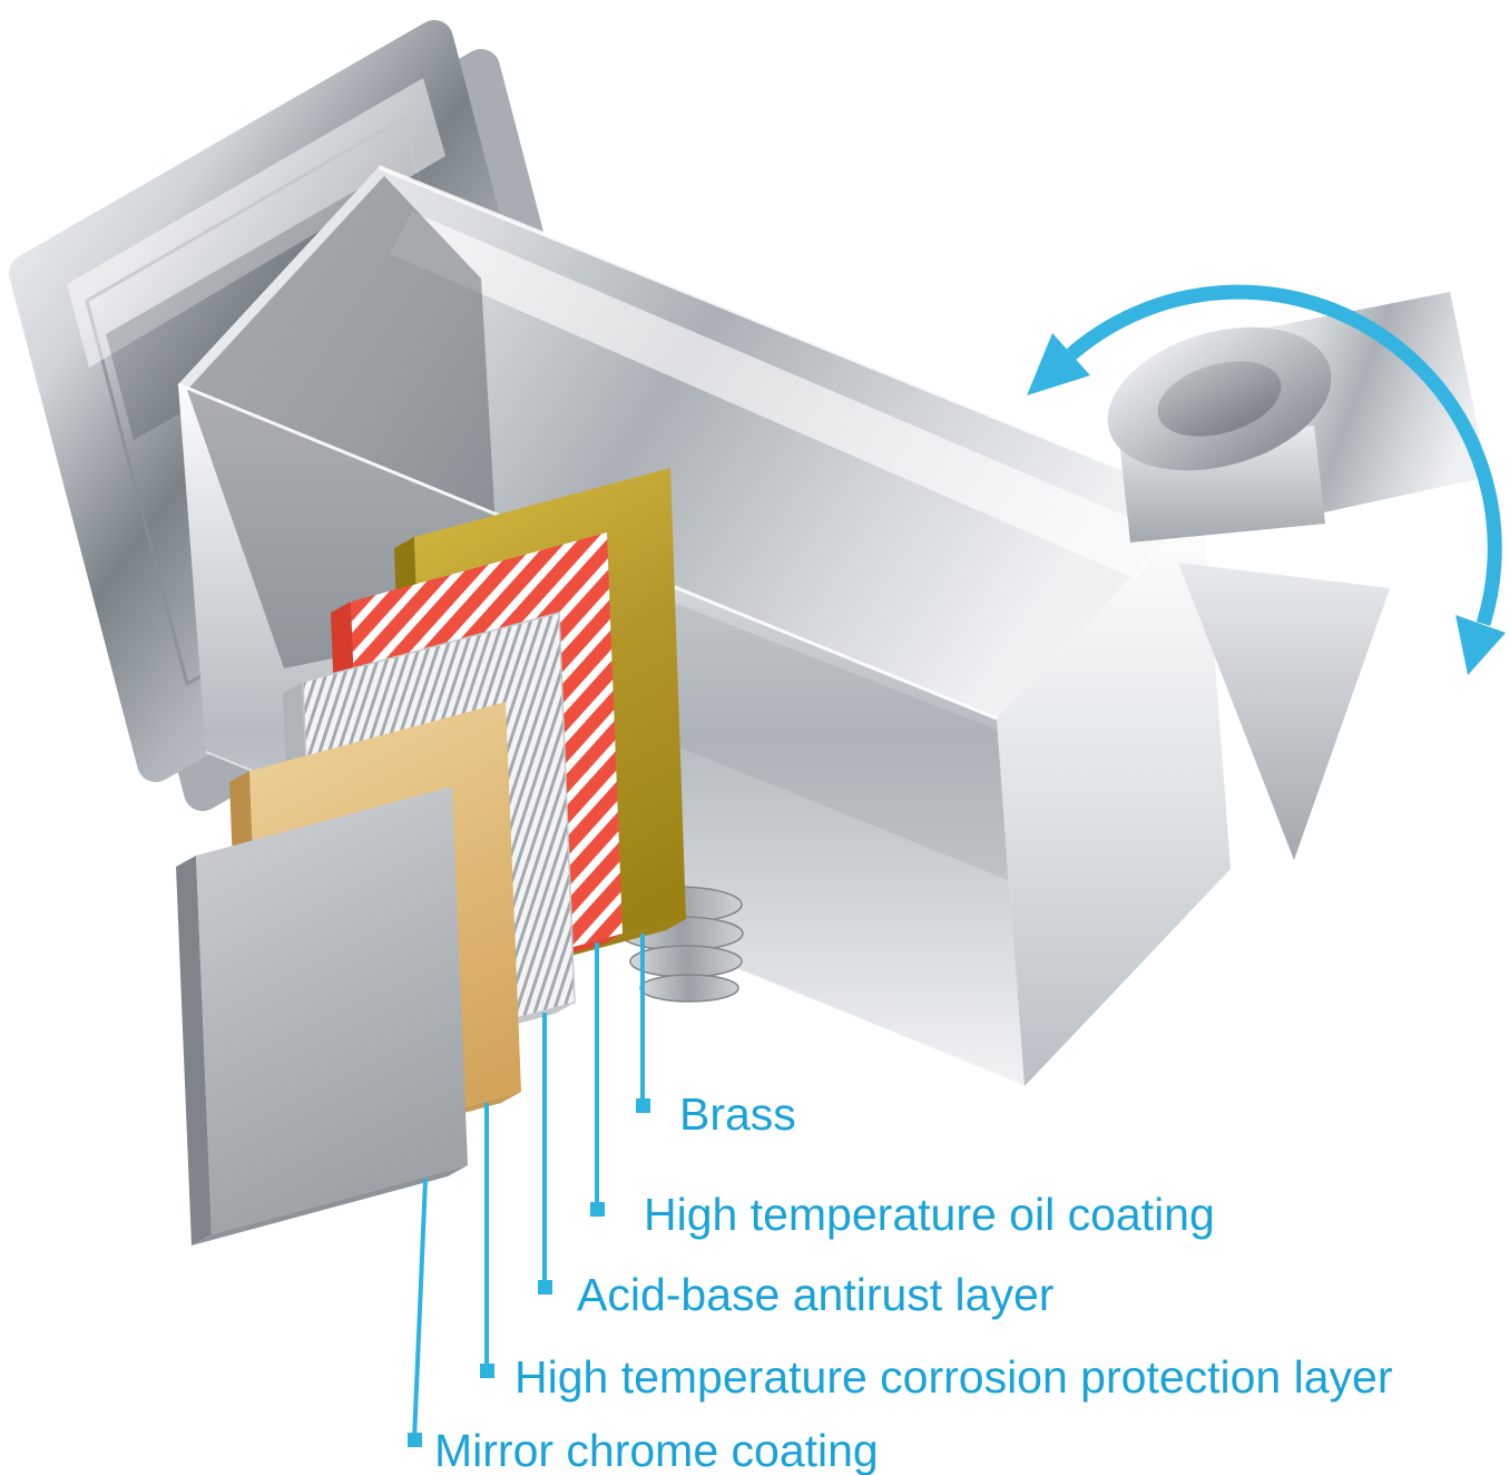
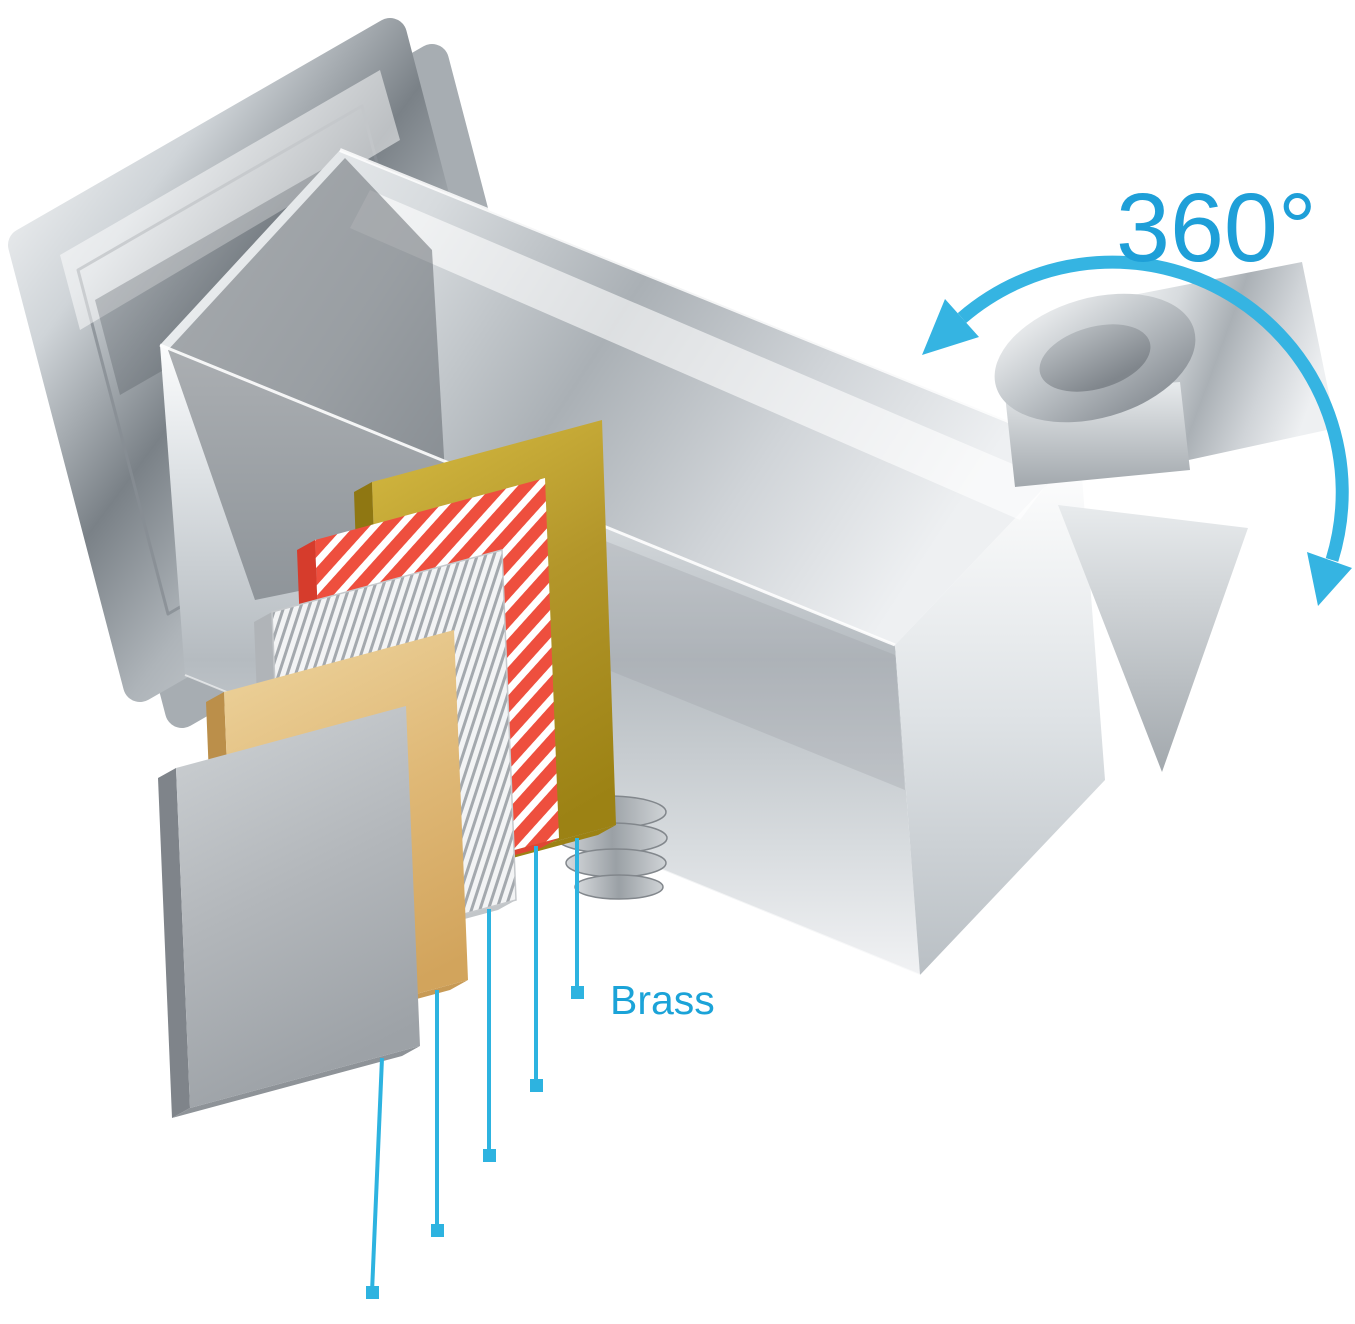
+ 360°
  Brass
- High temperature oil coating
- Acid-base antirust layer
- High temperature corrosion protection layer
- Mirror chrome coating
